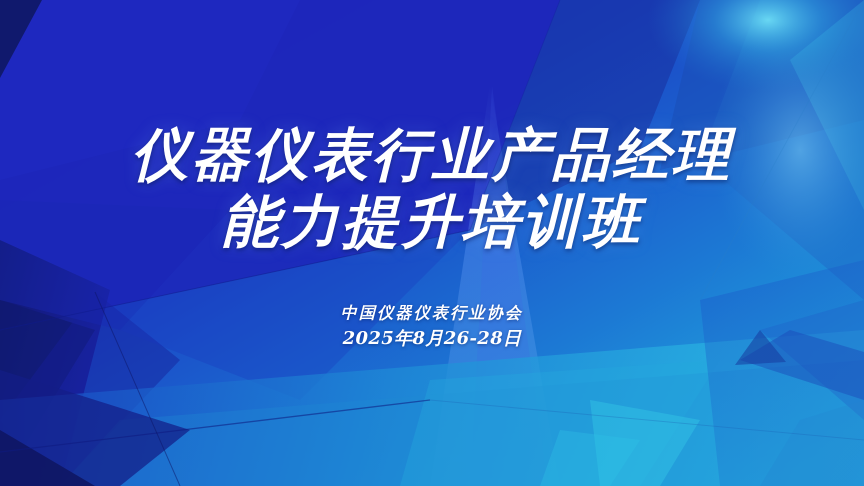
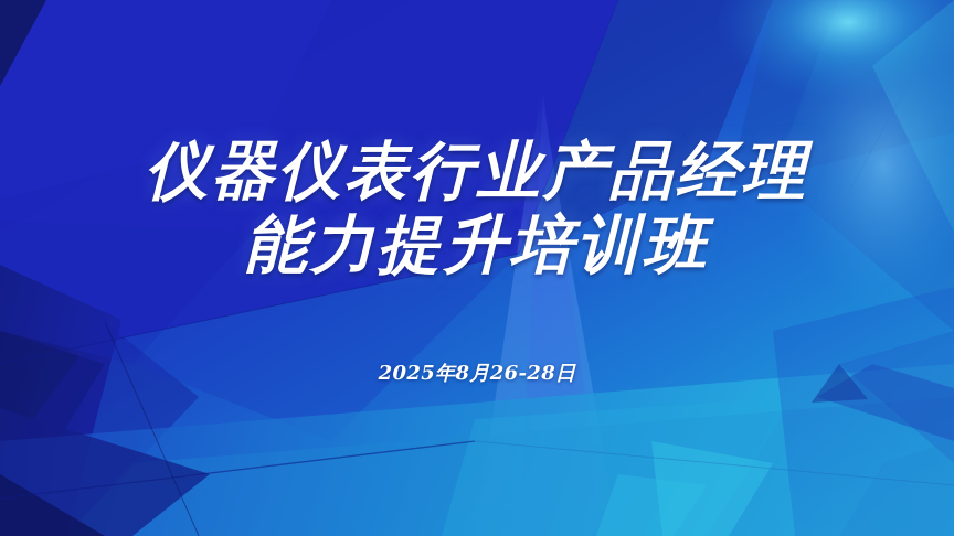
  仪器仪表行业产品经理
  能力提升培训班
- 中国仪器仪表行业协会
  2025年8月26-28日
